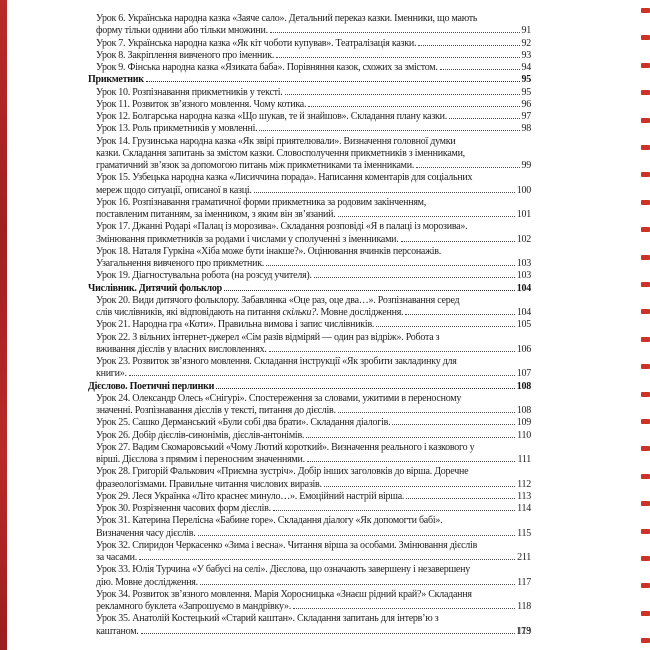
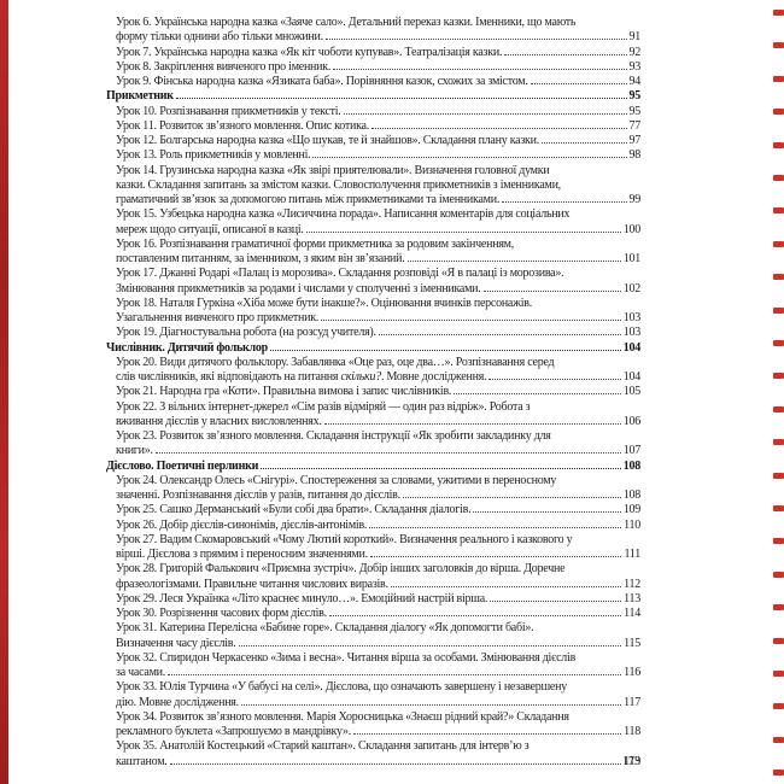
  Урок 6. Українська народна казка «Заяче сало». Детальний переказ казки. Іменники, що мають
  форму тільки однини або тільки множини.
  91
  Урок 7. Українська народна казка «Як кіт чоботи купував». Театралізація казки.
  92
  Урок 8. Закріплення вивченого про іменник.
  93
  Урок 9. Фінська народна казка «Язиката баба». Порівняння казок, схожих за змістом.
  94
  Прикметник
  95
  Урок 10. Розпізнавання прикметників у тексті.
  95
- Урок 11. Розвиток зв’язного мовлення. Чому котика.
+ Урок 11. Розвиток зв’язного мовлення. Опис котика.
- 96
+ 77
  Урок 12. Болгарська народна казка «Що шукав, те й знайшов». Складання плану казки.
  97
  Урок 13. Роль прикметників у мовленні.
  98
  Урок 14. Грузинська народна казка «Як звірі приятелювали». Визначення головної думки
  казки. Складання запитань за змістом казки. Словосполучення прикметників з іменниками,
  граматичний зв’язок за допомогою питань між прикметниками та іменниками.
  99
  Урок 15. Узбецька народна казка «Лисиччина порада». Написання коментарів для соціальних
  мереж щодо ситуації, описаної в казці.
  100
  Урок 16. Розпізнавання граматичної форми прикметника за родовим закінченням,
  поставленим питанням, за іменником, з яким він зв’язаний.
  101
  Урок 17. Джанні Родарі «Палац із морозива». Складання розповіді «Я в палаці із морозива».
  Змінювання прикметників за родами і числами у сполученні з іменниками.
  102
  Урок 18. Наталя Гуркіна «Хіба може бути інакше?». Оцінювання вчинків персонажів.
  Узагальнення вивченого про прикметник.
  103
  Урок 19. Діагностувальна робота (на розсуд учителя).
  103
  Числівник. Дитячий фольклор
  104
  Урок 20. Види дитячого фольклору. Забавлянка «Оце раз, оце два…». Розпізнавання серед
  слів числівників, які відповідають на питання скільки?. Мовне дослідження.
  104
  Урок 21. Народна гра «Коти». Правильна вимова і запис числівників.
  105
  Урок 22. З вільних інтернет-джерел «Сім разів відміряй — один раз відріж». Робота з
  вживання дієслів у власних висловленнях.
  106
  Урок 23. Розвиток зв’язного мовлення. Складання інструкції «Як зробити закладинку для
  книги».
  107
  Дієслово. Поетичні перлинки
  108
  Урок 24. Олександр Олесь «Снігурі». Спостереження за словами, ужитими в переносному
- значенні. Розпізнавання дієслів у тексті, питання до дієслів.
+ значенні. Розпізнавання дієслів у разів, питання до дієслів.
  108
  Урок 25. Сашко Дерманський «Були собі два брати». Складання діалогів.
  109
  Урок 26. Добір дієслів-синонімів, дієслів-антонімів.
  110
  Урок 27. Вадим Скомаровський «Чому Лютий короткий». Визначення реального і казкового у
  вірші. Дієслова з прямим і переносним значеннями.
  111
  Урок 28. Григорій Фалькович «Приємна зустріч». Добір інших заголовків до вірша. Доречне
  фразеологізмами. Правильне читання числових виразів.
  112
  Урок 29. Леся Українка «Літо краснеє минуло…». Емоційний настрій вірша.
  113
  Урок 30. Розрізнення часових форм дієслів.
  114
  Урок 31. Катерина Перелісна «Бабине горе». Складання діалогу «Як допомогти бабі».
  Визначення часу дієслів.
  115
  Урок 32. Спиридон Черкасенко «Зима і весна». Читання вірша за особами. Змінювання дієслів
  за часами.
- 211
+ 116
  Урок 33. Юлія Турчина «У бабусі на селі». Дієслова, що означають завершену і незавершену
  дію. Мовне дослідження.
  117
  Урок 34. Розвиток зв’язного мовлення. Марія Хоросницька «Знаєш рідний край?» Складання
  рекламного буклета «Запрошуємо в мандрівку».
  118
  Урок 35. Анатолій Костецький «Старий каштан». Складання запитань для інтерв’ю з
  каштаном.
  119
  173
